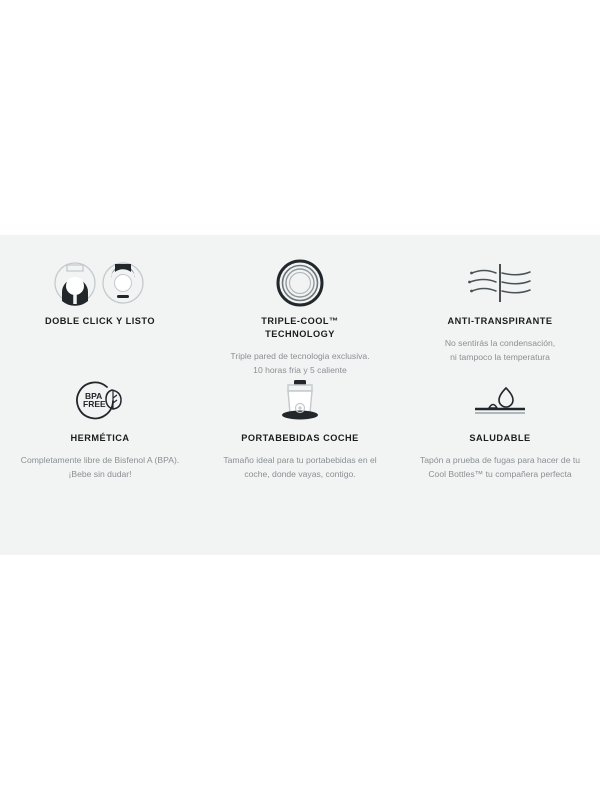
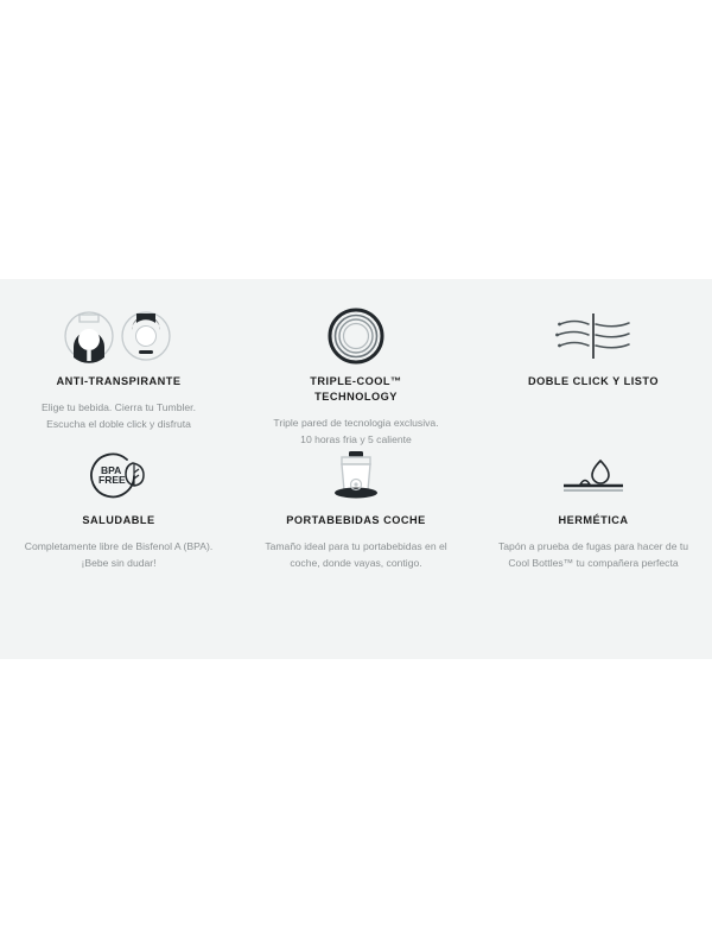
- DOBLE CLICK Y LISTO
+ ANTI-TRANSPIRANTE
+ Elige tu bebida. Cierra tu Tumbler.
+ Escucha el doble click y disfruta
  TRIPLE-COOL™
  TECHNOLOGY
  Triple pared de tecnologia exclusiva.
  10 horas fria y 5 caliente
- ANTI-TRANSPIRANTE
+ DOBLE CLICK Y LISTO
- No sentirás la condensación,
- ni tampoco la temperatura
  BPA
  FREE
- HERMÉTICA
+ SALUDABLE
  Completamente libre de Bisfenol A (BPA).
  ¡Bebe sin dudar!
  PORTABEBIDAS COCHE
  Tamaño ideal para tu portabebidas en el
  coche, donde vayas, contigo.
- SALUDABLE
+ HERMÉTICA
  Tapón a prueba de fugas para hacer de tu
  Cool Bottles™ tu compañera perfecta
